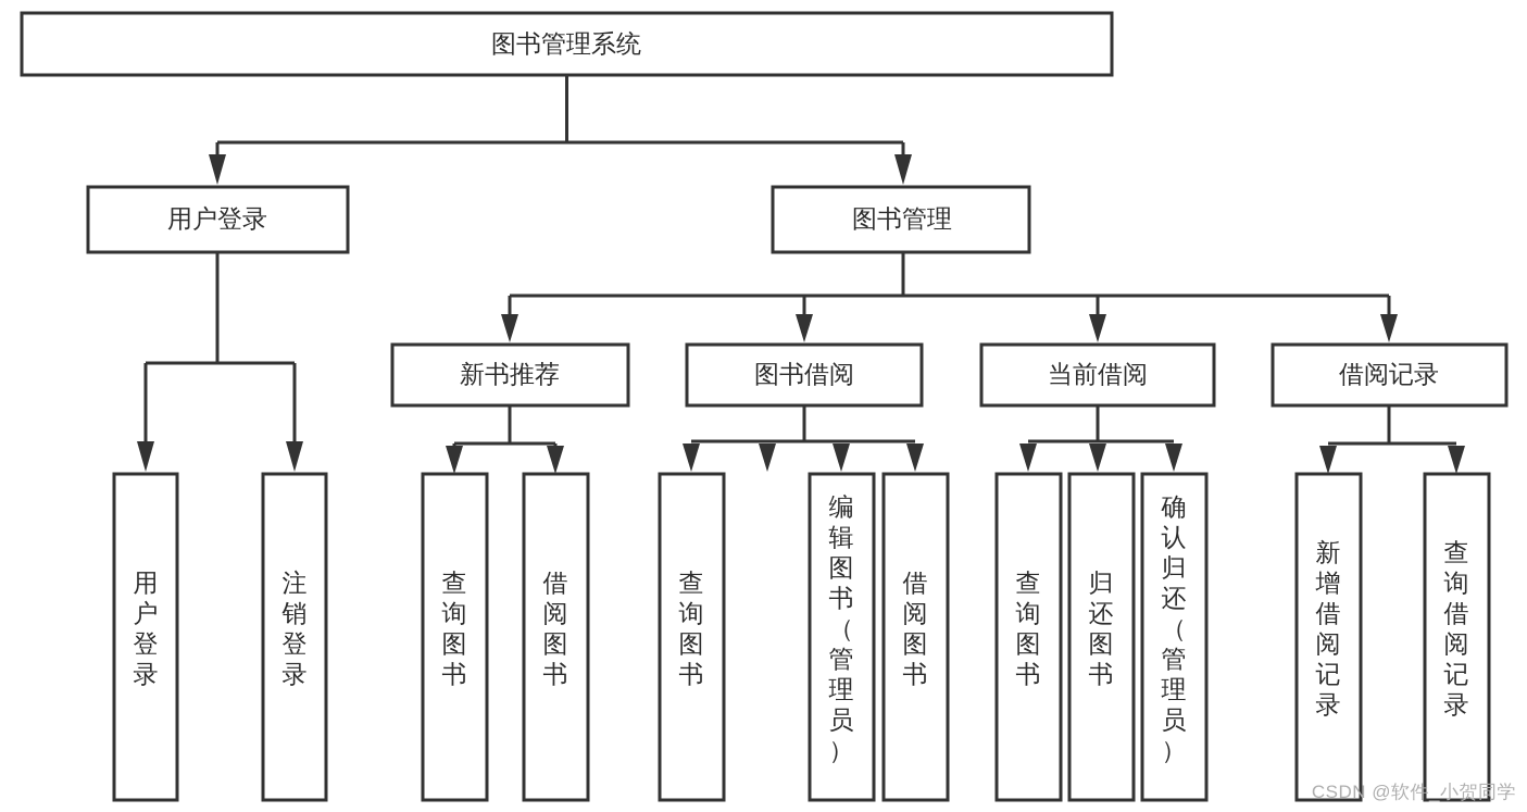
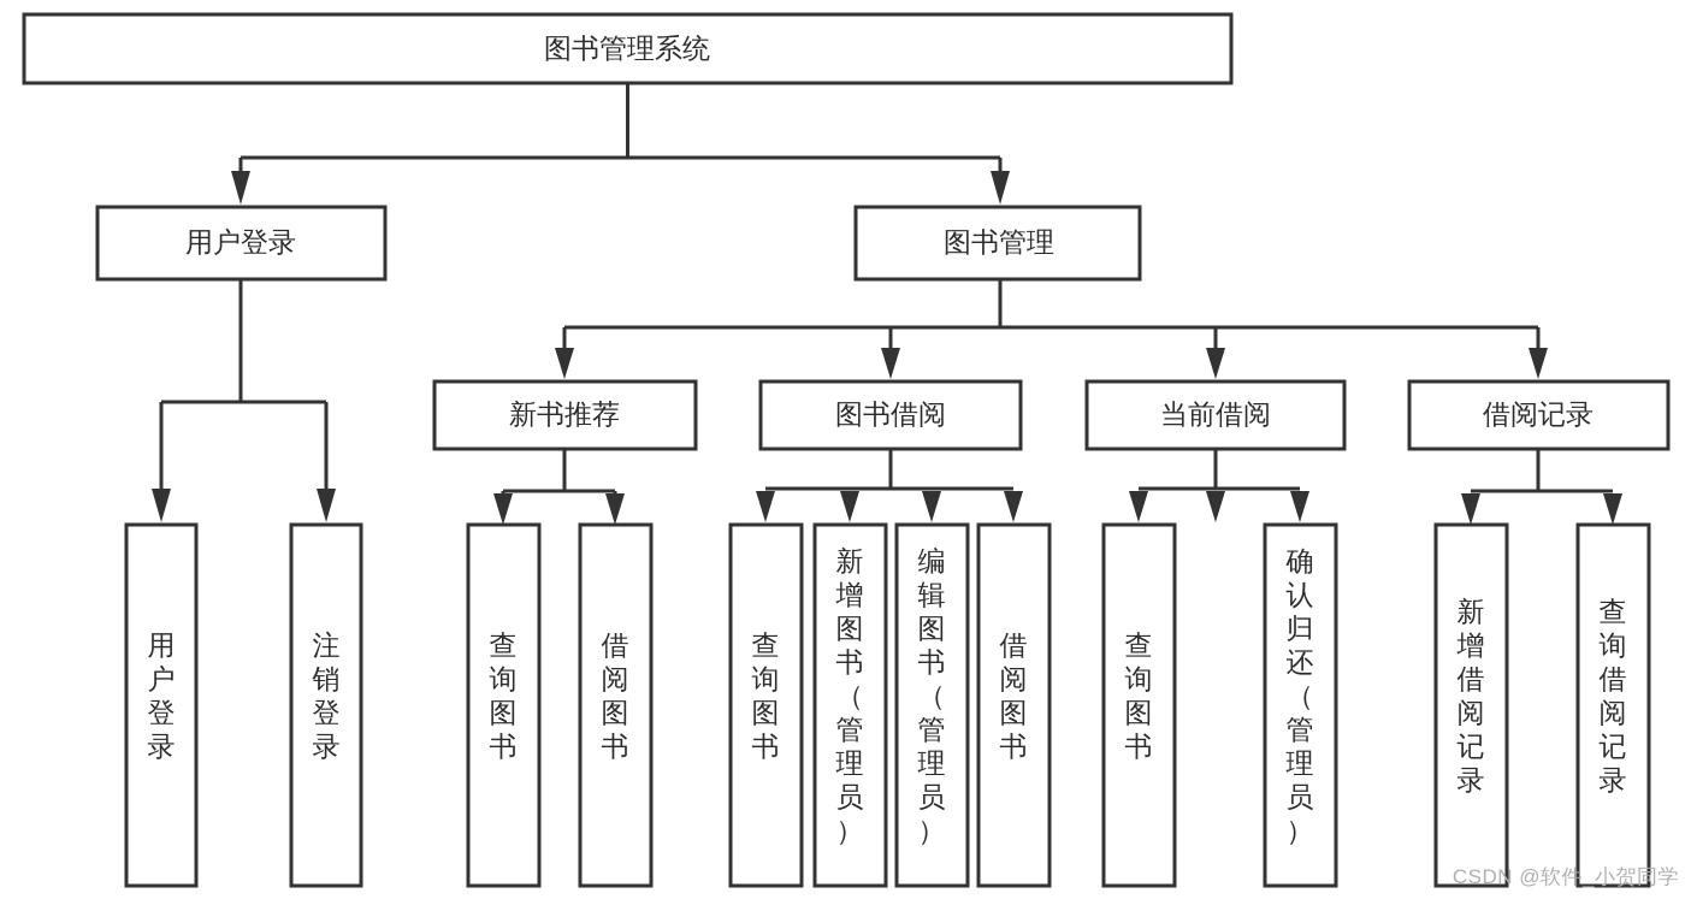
  图书管理系统
  用户登录
  图书管理
  新书推荐
  图书借阅
  当前借阅
  借阅记录
  用户登录
  注销登录
  查询图书
  借阅图书
  查询图书
+ 新增图书（管理员）
  编辑图书（管理员）
  借阅图书
  查询图书
- 归还图书
  确认归还（管理员）
  新增借阅记录
  查询借阅记录
  CSDN @软件_小贺同学
